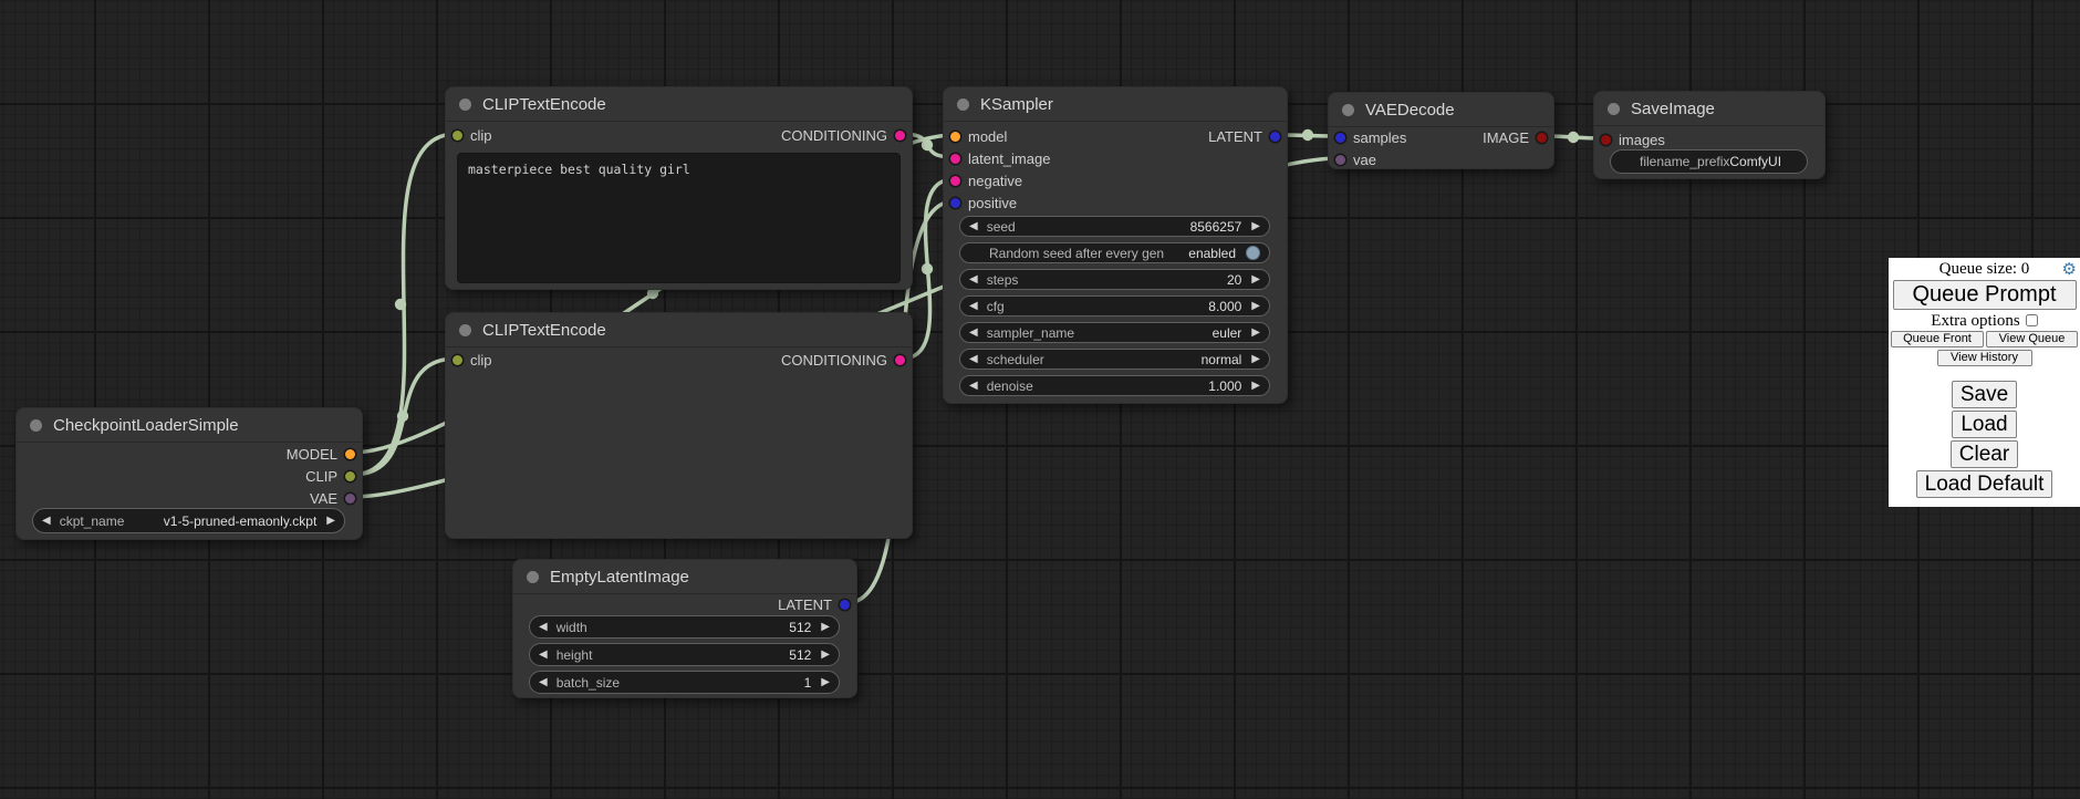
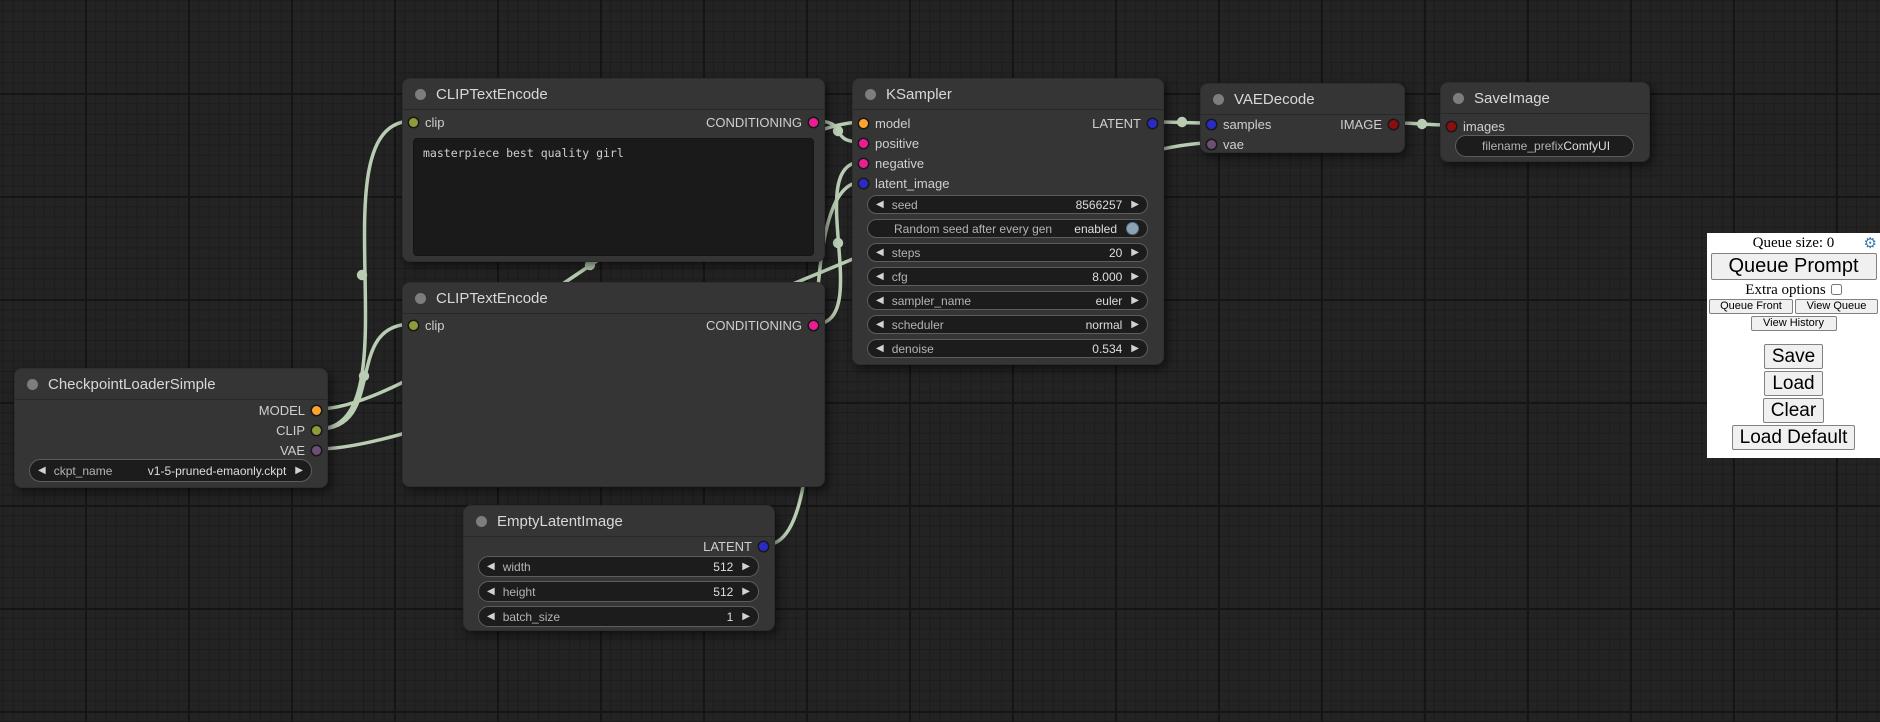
  CheckpointLoaderSimple
  MODEL
  CLIP
  VAE
  ◀
  ckpt_name
  v1-5-pruned-emaonly.ckpt
  ▶
  CLIPTextEncode
  clip
  CONDITIONING
  masterpiece best quality girl
  CLIPTextEncode
  clip
  CONDITIONING
  KSampler
  model
- latent_image
+ positive
  negative
- positive
+ latent_image
  LATENT
  ◀
  seed
  8566257
  ▶
  Random seed after every gen
  enabled
  ◀
  steps
  20
  ▶
  ◀
  cfg
  8.000
  ▶
  ◀
  sampler_name
  euler
  ▶
  ◀
  scheduler
  normal
  ▶
  ◀
  denoise
- 1.000
+ 0.534
  ▶
  VAEDecode
  samples
  vae
  IMAGE
  SaveImage
  images
  filename_prefix
  ComfyUI
  EmptyLatentImage
  LATENT
  ◀
  width
  512
  ▶
  ◀
  height
  512
  ▶
  ◀
  batch_size
  1
  ▶
  Queue size: 0
  ⚙
  Queue Prompt
  Extra options
  Queue Front
  View Queue
  View History
  Save
  Load
  Clear
  Load Default
